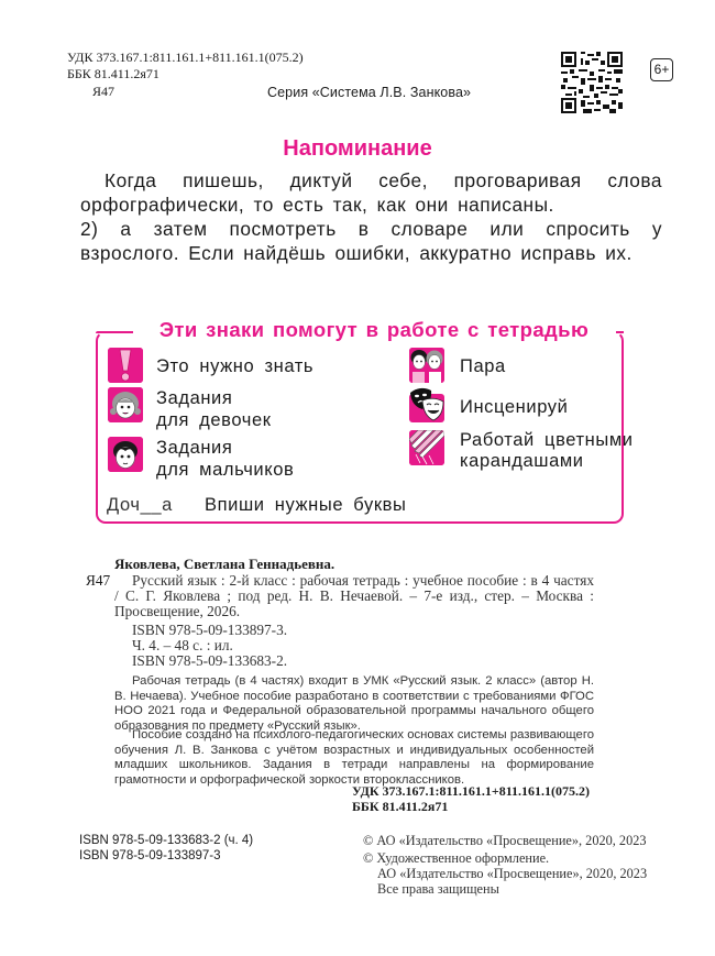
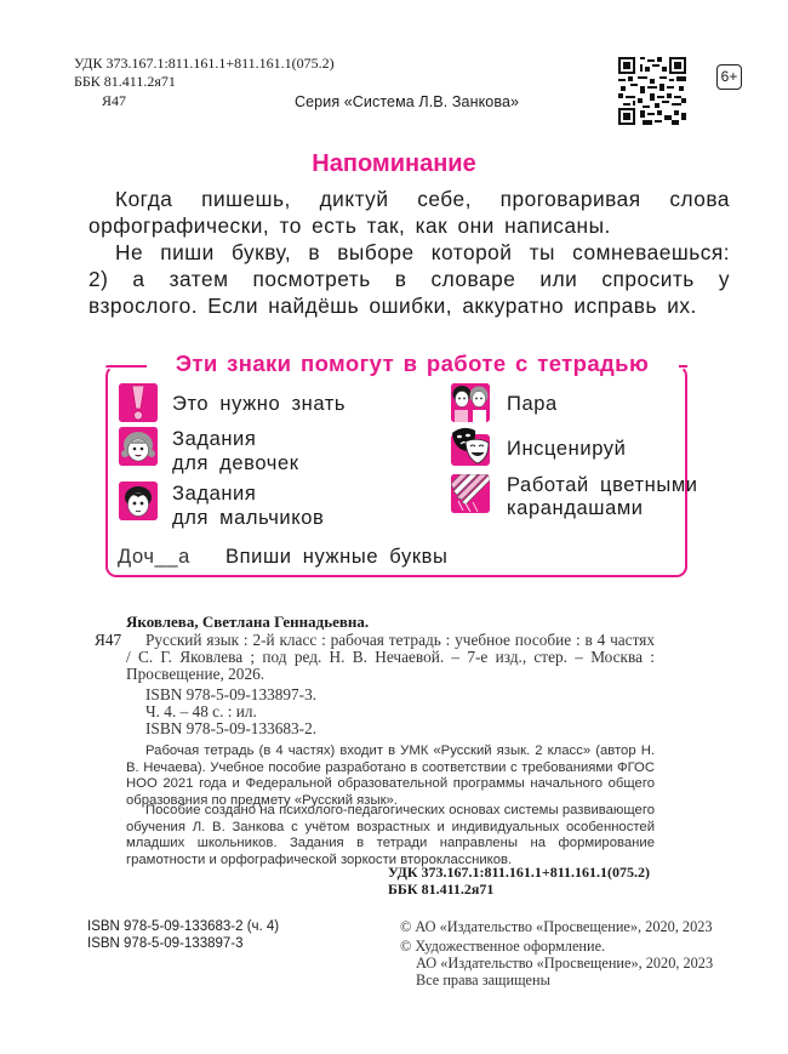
  УДК 373.167.1:811.161.1+811.161.1(075.2)
  ББК 81.411.2я71
  Я47
  Серия «Система Л.В. Занкова»
  6+
  Напоминание
  Когда пишешь, диктуй себе, проговаривая слова орфографически, то есть так, как они написаны.
+ Не пиши букву, в выборе которой ты сомневаешься:
  2) а затем посмотреть в словаре или спросить у взрослого. Если найдёшь ошибки, аккуратно исправь их.
  Эти знаки помогут в работе с тетрадью
  Это нужно знать
  Задания
  для девочек
  Задания
  для мальчиков
  Пара
  Инсценируй
  Работай цветными
  карандашами
  Доч__а
  Впиши нужные буквы
  Яковлева, Светлана Геннадьевна.
  Я47
  Русский язык : 2-й класс : рабочая тетрадь : учебное пособие : в 4 частях / С. Г. Яковлева ; под ред. Н. В. Нечаевой. – 7-е изд., стер. – Москва : Просвещение, 2026.
  ISBN 978-5-09-133897-3.
  Ч. 4. – 48 с. : ил.
  ISBN 978-5-09-133683-2.
  Рабочая тетрадь (в 4 частях) входит в УМК «Русский язык. 2 класс» (автор Н. В. Нечаева). Учебное пособие разработано в соответствии с требованиями ФГОС НОО 2021 года и Федеральной образовательной программы начального общего образования по предмету «Русский язык».
  Пособие создано на психолого-педагогических основах системы развивающего обучения Л. В. Занкова с учётом возрастных и индивидуальных особенностей младших школьников. Задания в тетради направлены на формирование грамотности и орфографической зоркости второклассников.
  УДК 373.167.1:811.161.1+811.161.1(075.2)
  ББК 81.411.2я71
  ISBN 978-5-09-133683-2 (ч. 4)
  ISBN 978-5-09-133897-3
  © АО «Издательство «Просвещение», 2020, 2023
  © Художественное оформление.
  АО «Издательство «Просвещение», 2020, 2023
  Все права защищены
